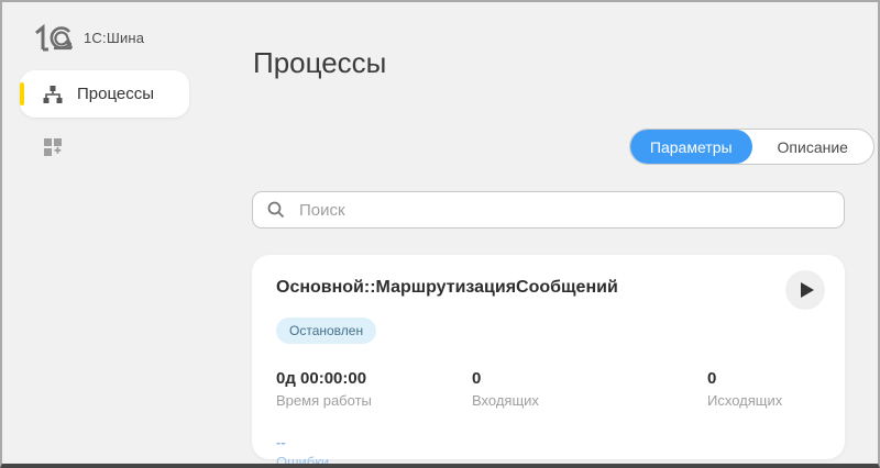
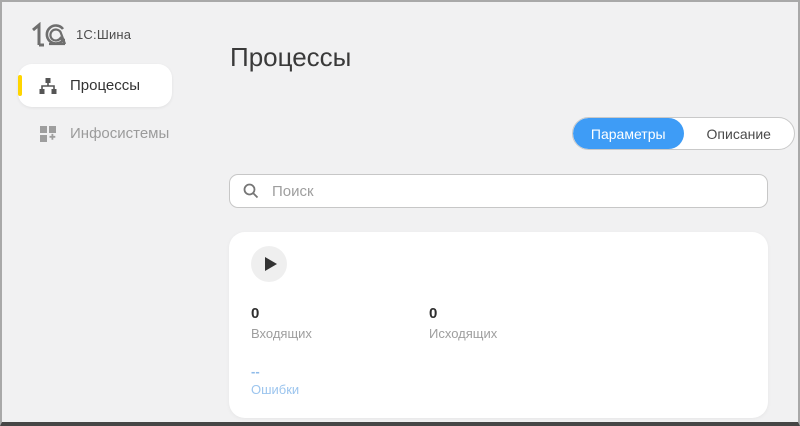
  1С:Шина
  Процессы
+ Инфосистемы
  Процессы
  Параметры
  Описание
  Поиск
- Основной::МаршрутизацияСообщений
- Остановлен
- 0д 00:00:00
- Время работы
  0
  Входящих
  0
  Исходящих
  --
  Ошибки
